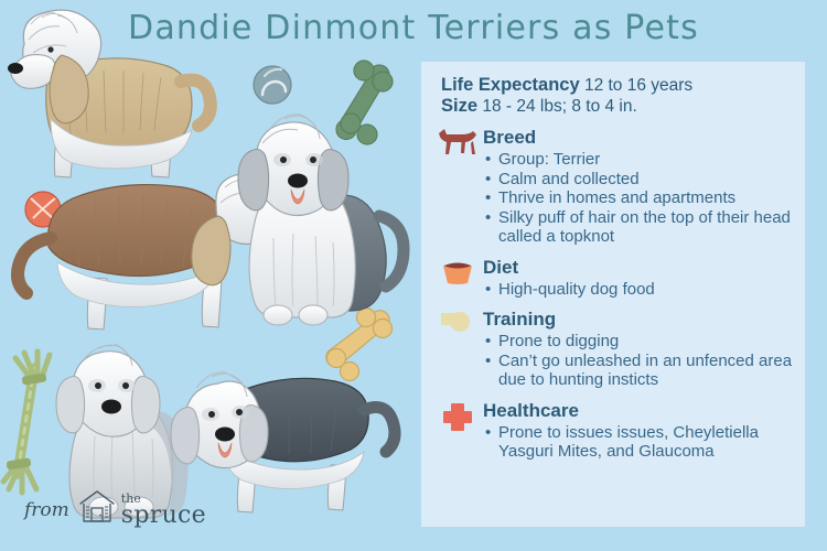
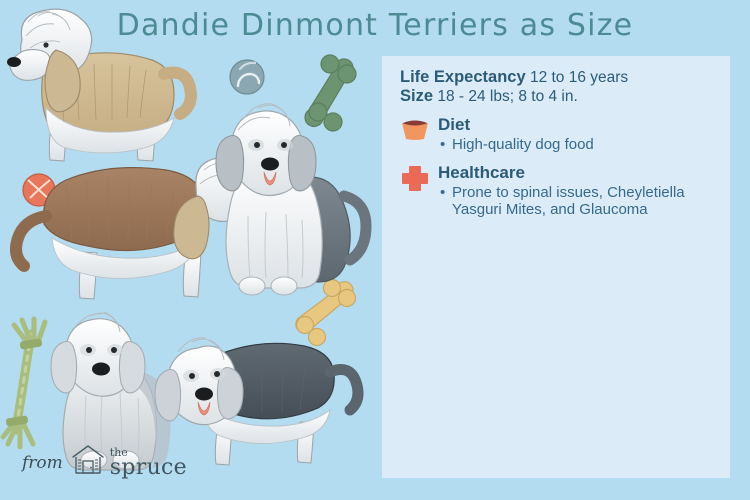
- Dandie Dinmont Terriers as Pets
+ Dandie Dinmont Terriers as Size
  Life Expectancy 12 to 16 years
  Size 18 - 24 lbs; 8 to 4 in.
- Breed
- Group: Terrier
- Calm and collected
- Thrive in homes and apartments
- Silky puff of hair on the top of their head called a topknot
  Diet
  High-quality dog food
- Training
- Prone to digging
- Can’t go unleashed in an unfenced area due to hunting insticts
  Healthcare
- Prone to issues issues, Cheyletiella Yasguri Mites, and Glaucoma
+ Prone to spinal issues, Cheyletiella Yasguri Mites, and Glaucoma
  from
  the
  spruce
